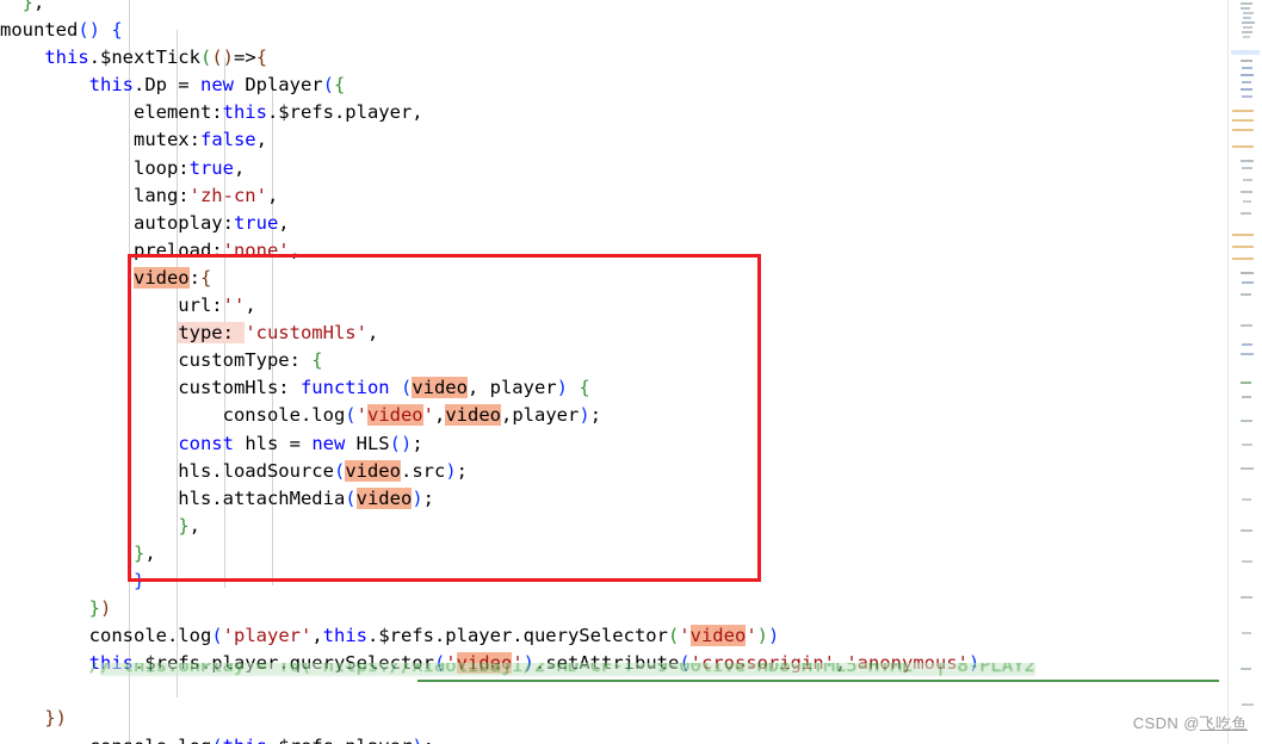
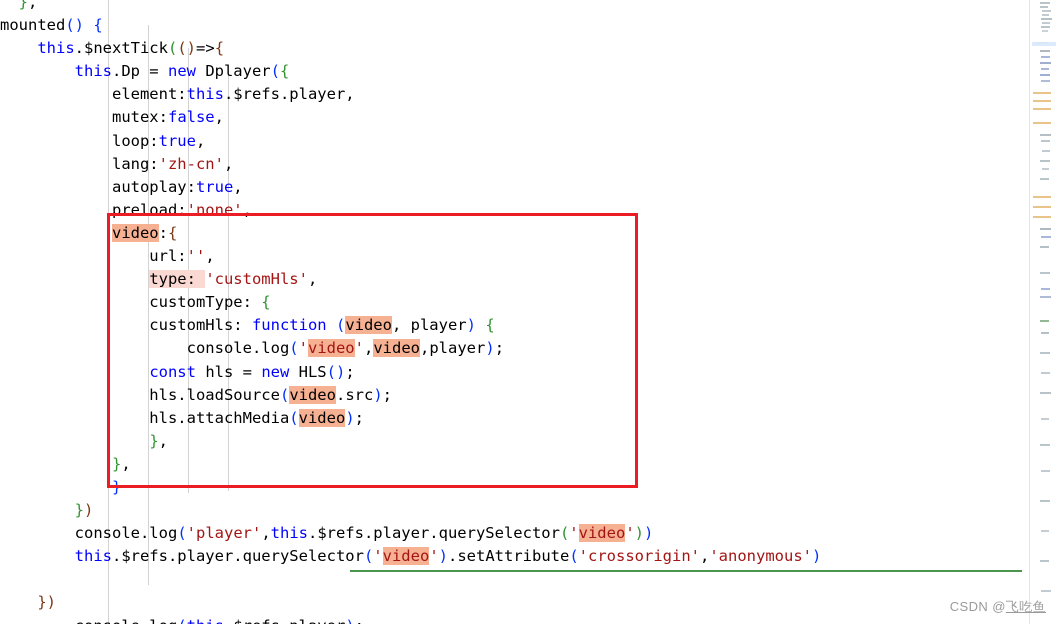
  },
  mounted() {
  this.$nextTick(()=>{
  this.Dp = new Dplayer({
  element:this.$refs.player,
  mutex:false,
  loop:true,
  lang:'zh-cn',
  autoplay:true,
  preload:'none',
  video:{
  url:'',
  type: 'customHls',
  customType: {
  customHls: function (video, player) {
  console.log('video',video,player);
  const hls = new HLS();
  hls.loadSource(video.src);
  hls.attachMedia(video);
  },
  },
  }
  })
  console.log('player',this.$refs.player.querySelector('video'))
  this.$refs.player.querySelector('video').setAttribute('crossorigin','anonymous')
  })
- // this.onPlay = !0('https://xiaolibaji/2-HD-CF-f--9-00live-HD8-HTML5-HTML' | 8-PLAY2
  CSDN @飞吃鱼
